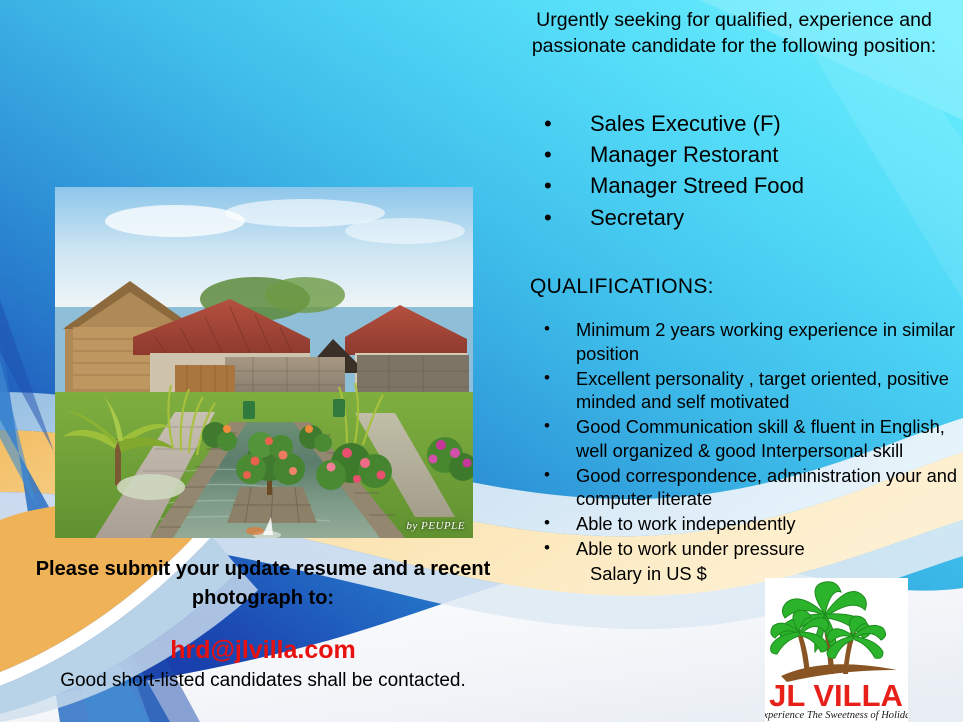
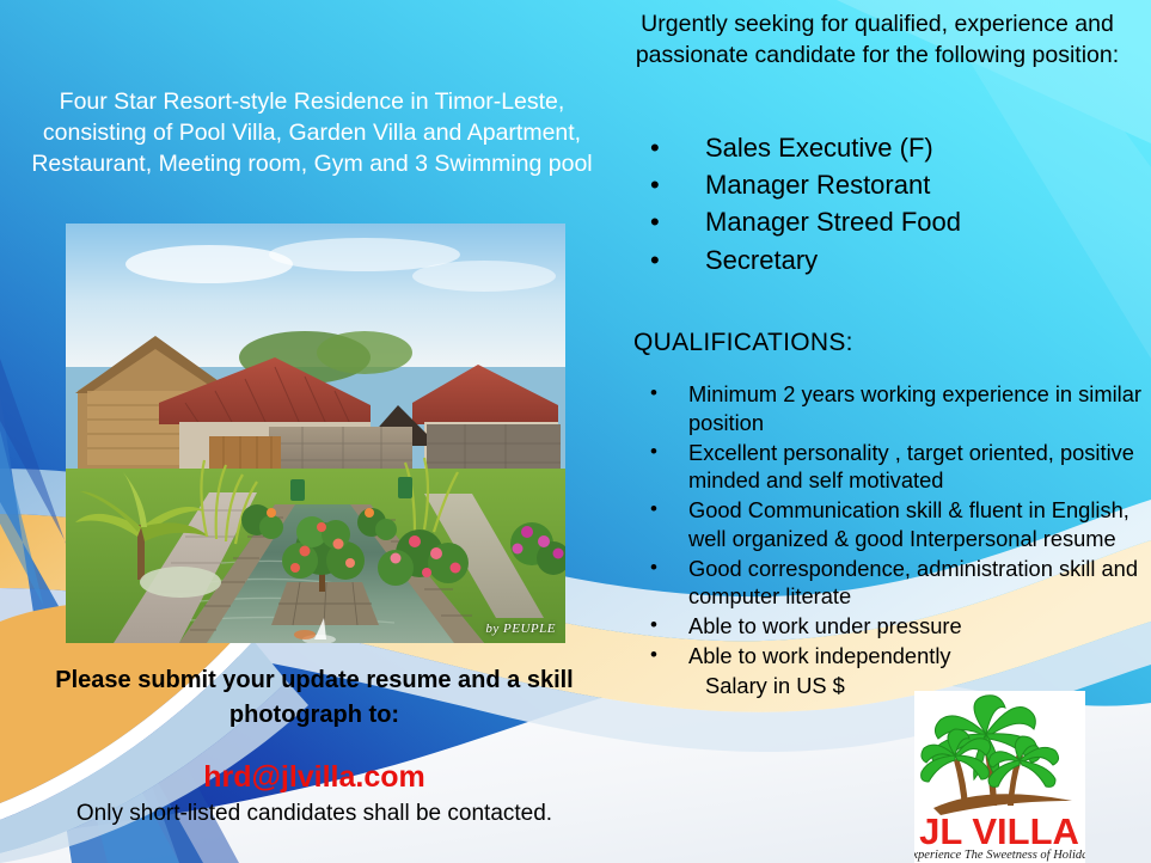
+ Four Star Resort-style Residence in Timor-Leste, consisting of Pool Villa, Garden Villa and Apartment, Restaurant, Meeting room, Gym and 3 Swimming pool
  by PEUPLE
- Please submit your update resume and a recent photograph to:
+ Please submit your update resume and a skill photograph to:
  hrd@jlvilla.com
- Good short-listed candidates shall be contacted.
+ Only short-listed candidates shall be contacted.
  Urgently seeking for qualified, experience and passionate candidate for the following position:
  •
  Sales Executive (F)
  •
  Manager Restorant
  •
  Manager Streed Food
  •
  Secretary
  QUALIFICATIONS:
  •
  Minimum 2 years working experience in similar position
  •
  Excellent personality , target oriented, positive minded and self motivated
  •
- Good Communication skill & fluent in English, well organized & good Interpersonal skill
+ Good Communication skill & fluent in English, well organized & good Interpersonal resume
  •
- Good correspondence, administration your and computer literate
+ Good correspondence, administration skill and computer literate
  •
- Able to work independently
+ Able to work under pressure
  •
- Able to work under pressure
+ Able to work independently
  Salary in US $
  JL VILLA
  xperience The Sweetness of Holida
